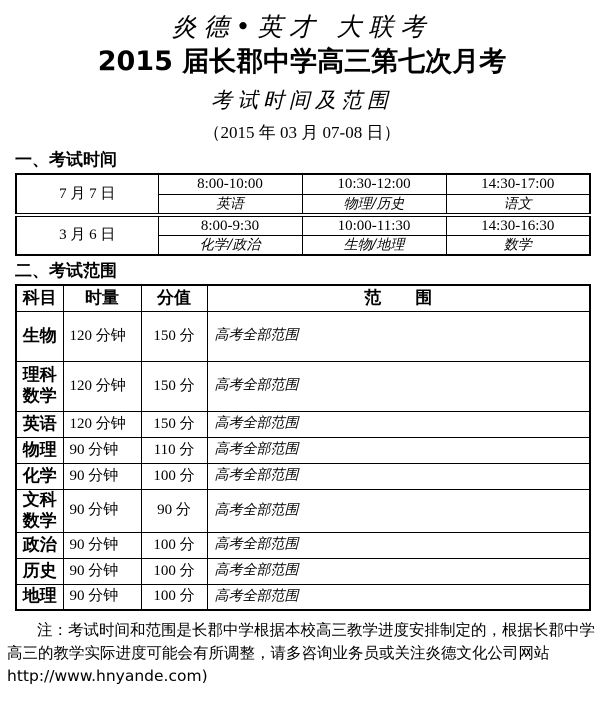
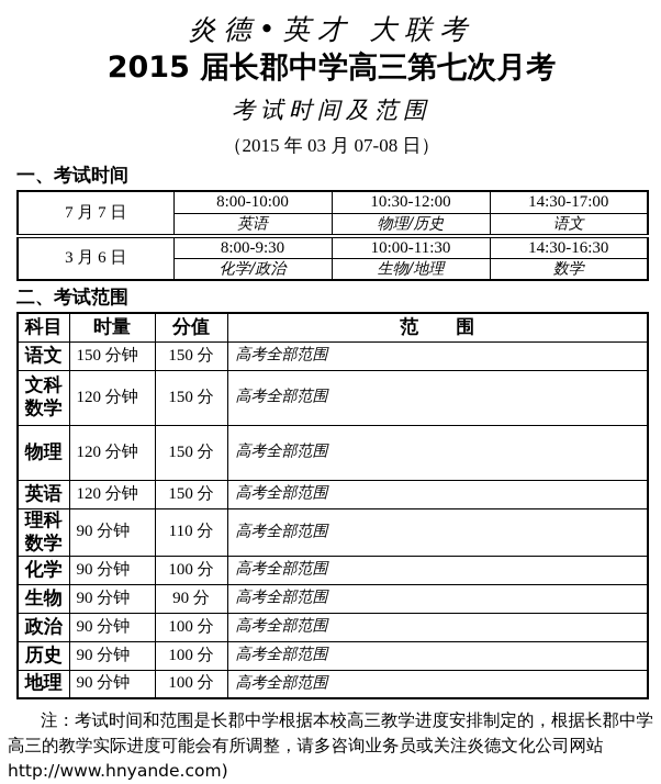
  炎德•英才 大联考
  2015 届长郡中学高三第七次月考
  考试时间及范围
  （2015 年 03 月 07-08 日）
  一、考试时间
  7 月 7 日	8:00-10:00	10:30-12:00	14:30-17:00
  英语	物理/历史	语文
  3 月 6 日	8:00-9:30	10:00-11:30	14:30-16:30
  化学/政治	生物/地理	数学
  二、考试范围
  科目	时量	分值	范 围
+ 语文	150 分钟	150 分	高考全部范围
- 生物	120 分钟	150 分	高考全部范围
+ 文科数学	120 分钟	150 分	高考全部范围
- 理科数学	120 分钟	150 分	高考全部范围
+ 物理	120 分钟	150 分	高考全部范围
  英语	120 分钟	150 分	高考全部范围
- 物理	90 分钟	110 分	高考全部范围
+ 理科数学	90 分钟	110 分	高考全部范围
  化学	90 分钟	100 分	高考全部范围
- 文科数学	90 分钟	90 分	高考全部范围
+ 生物	90 分钟	90 分	高考全部范围
  政治	90 分钟	100 分	高考全部范围
  历史	90 分钟	100 分	高考全部范围
  地理	90 分钟	100 分	高考全部范围
  注：考试时间和范围是长郡中学根据本校高三教学进度安排制定的，根据长郡中学高三的教学实际进度可能会有所调整，请多咨询业务员或关注炎德文化公司网站 http://www.hnyande.com)
